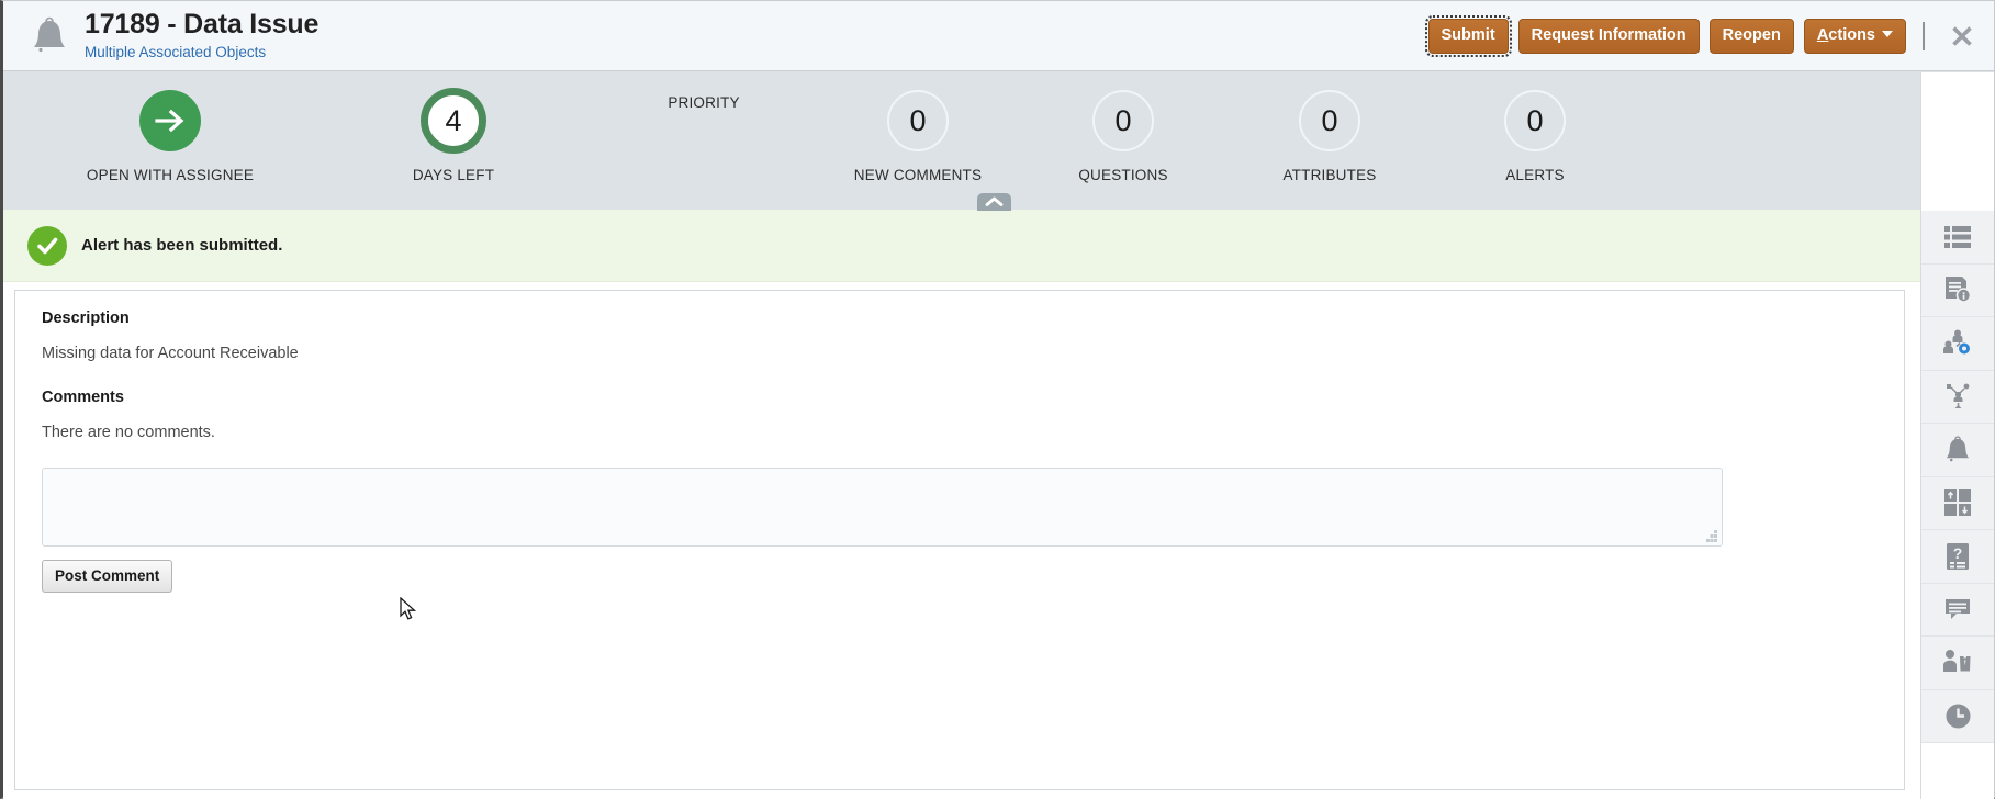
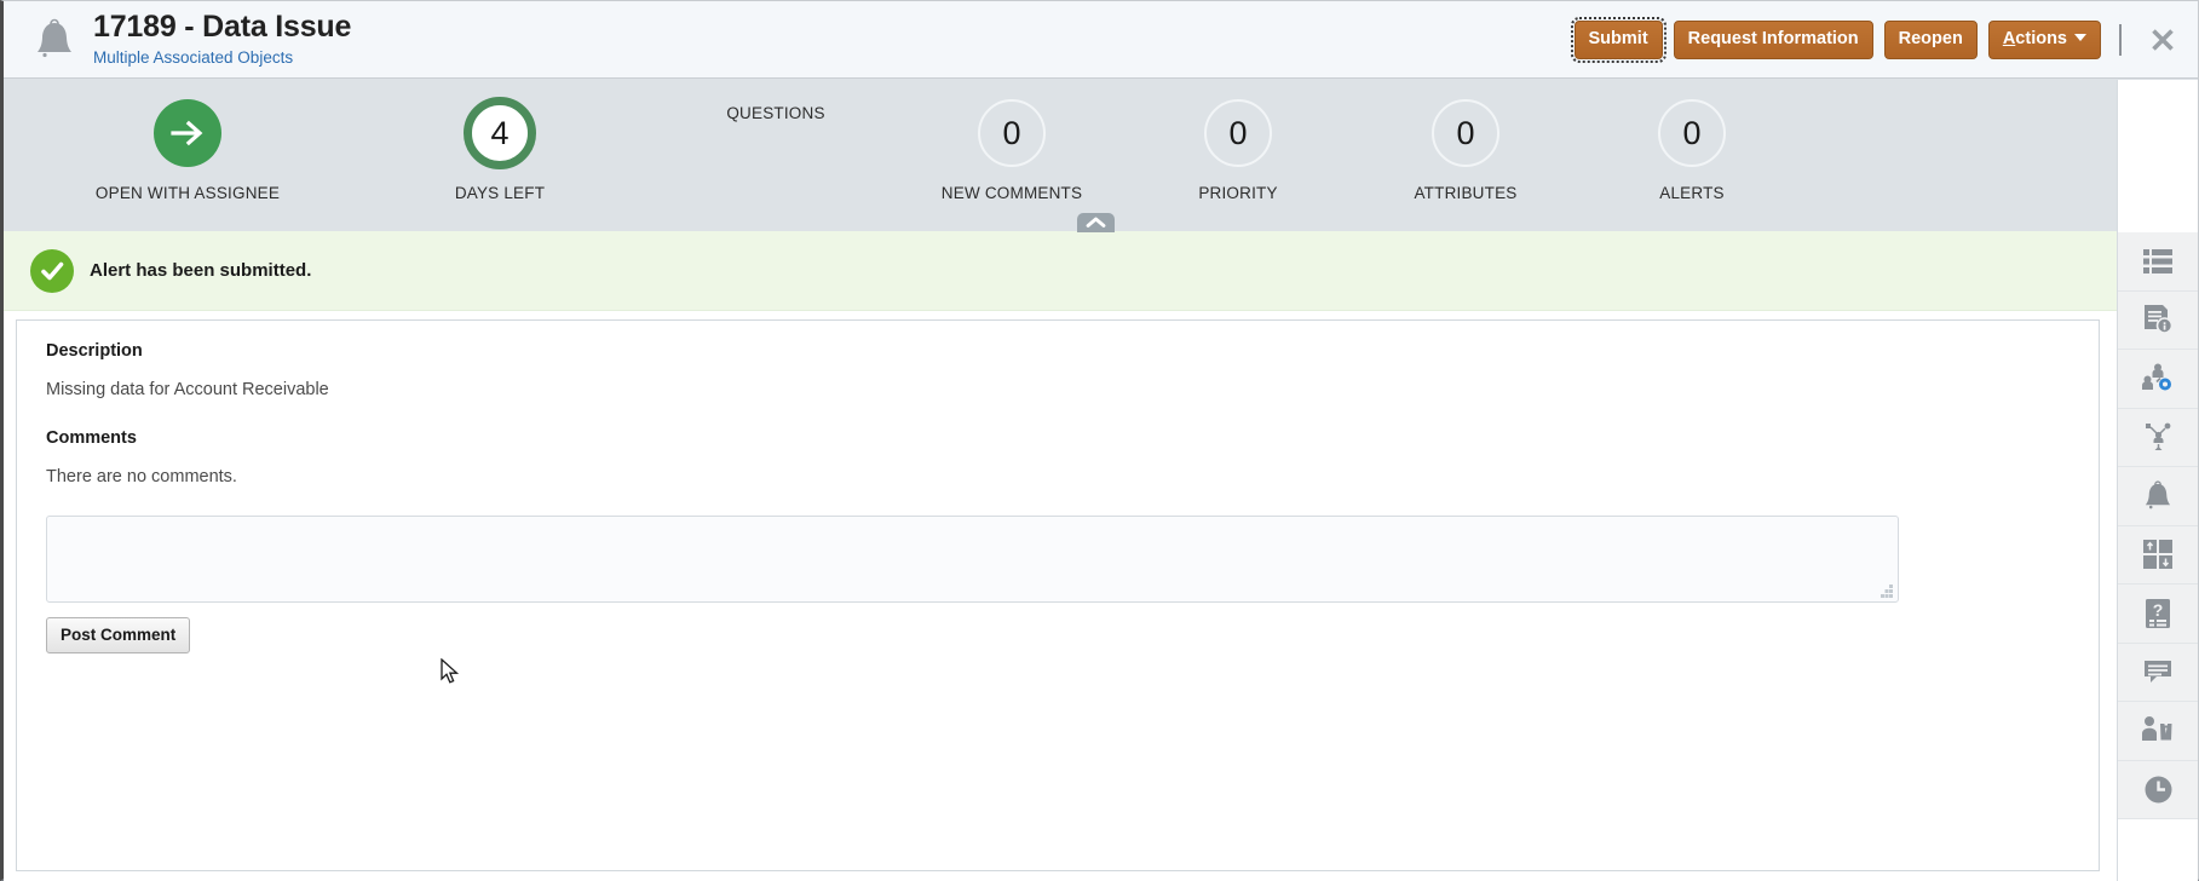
  17189 - Data Issue
  Multiple Associated Objects
  Submit
  Request Information
  Reopen
  Actions
  OPEN WITH ASSIGNEE
  4
  DAYS LEFT
- PRIORITY
+ QUESTIONS
  0
  NEW COMMENTS
  0
- QUESTIONS
+ PRIORITY
  0
  ATTRIBUTES
  0
  ALERTS
  Alert has been submitted.
  Description
  Missing data for Account Receivable
  Comments
  There are no comments.
  Post Comment
  ?
